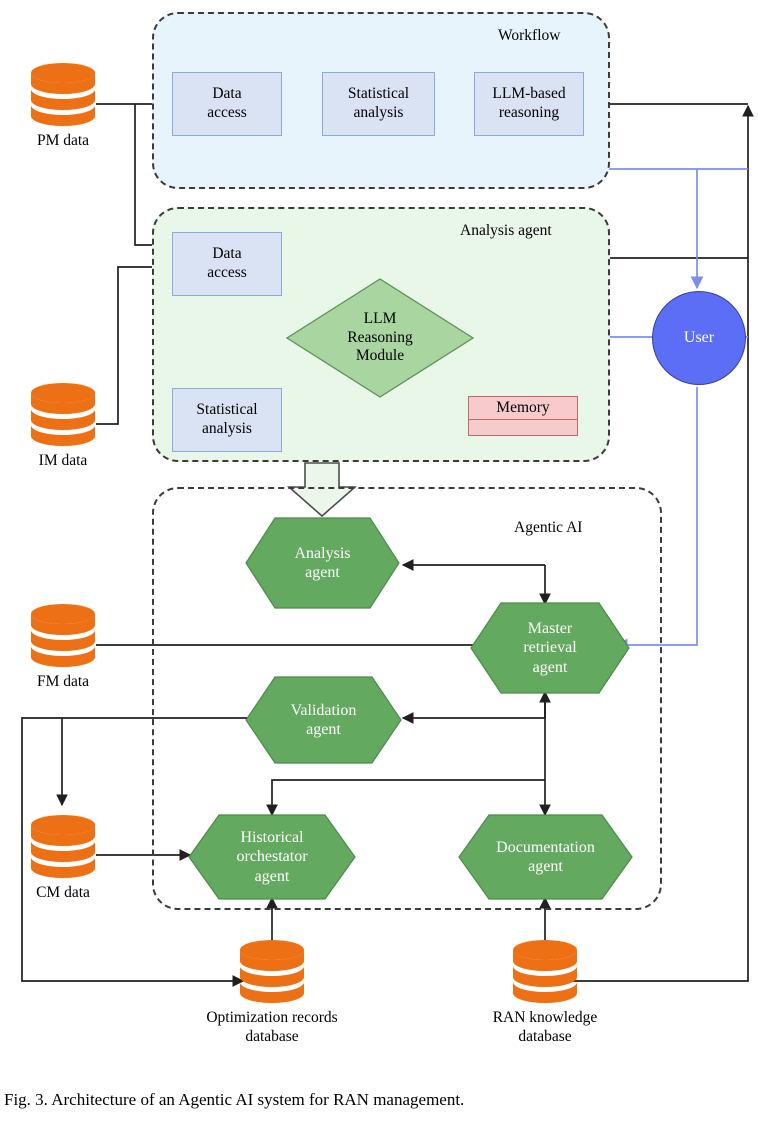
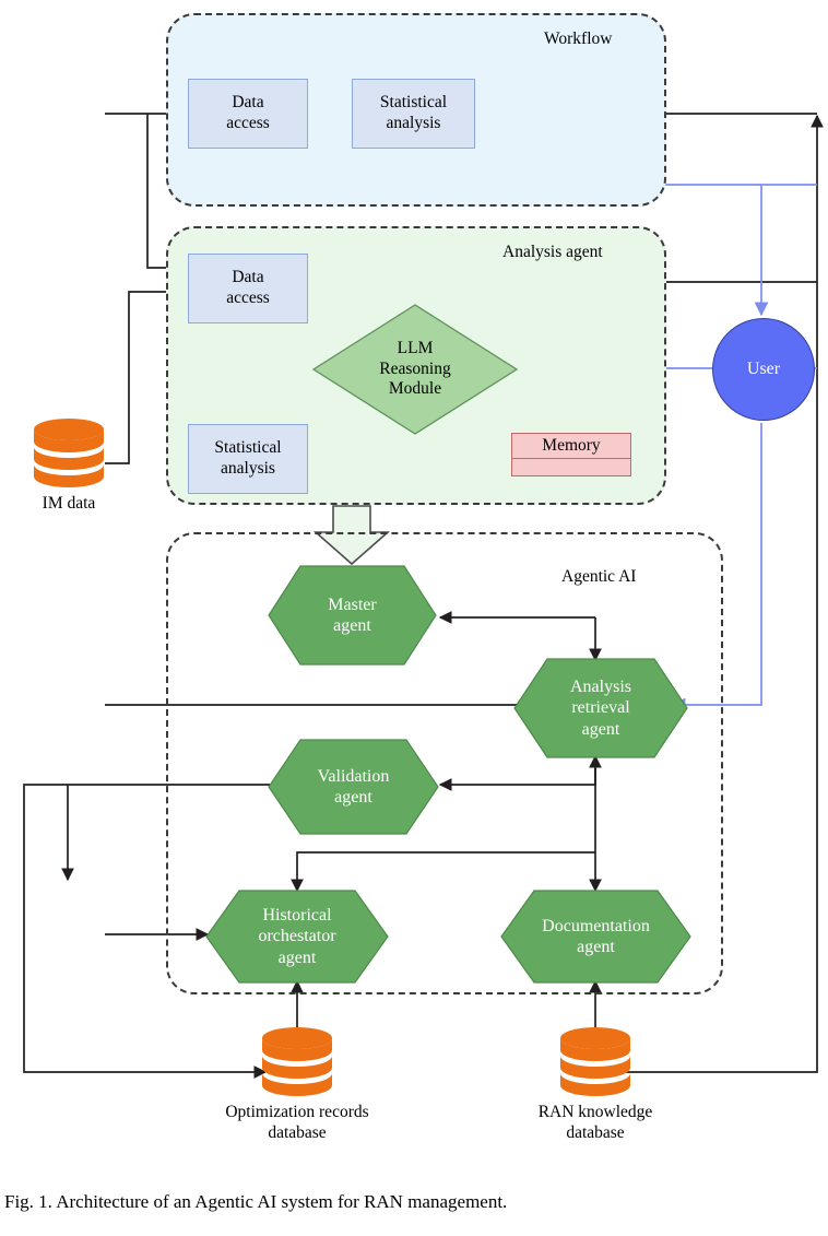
  Workflow
  Analysis agent
  Agentic AI
  Data
  access
  Statistical
  analysis
- LLM-based
- reasoning
  Data
  access
  Statistical
  analysis
  LLM
  Reasoning
  Module
  Memory
- Analysis
+ Master
  agent
- Master
+ Analysis
  retrieval
  agent
  Validation
  agent
  Historical
  orchestator
  agent
  Documentation
  agent
  User
- PM data
  IM data
- FM data
- CM data
  Optimization records
  database
  RAN knowledge
  database
- Fig. 3. Architecture of an Agentic AI system for RAN management.
+ Fig. 1. Architecture of an Agentic AI system for RAN management.
